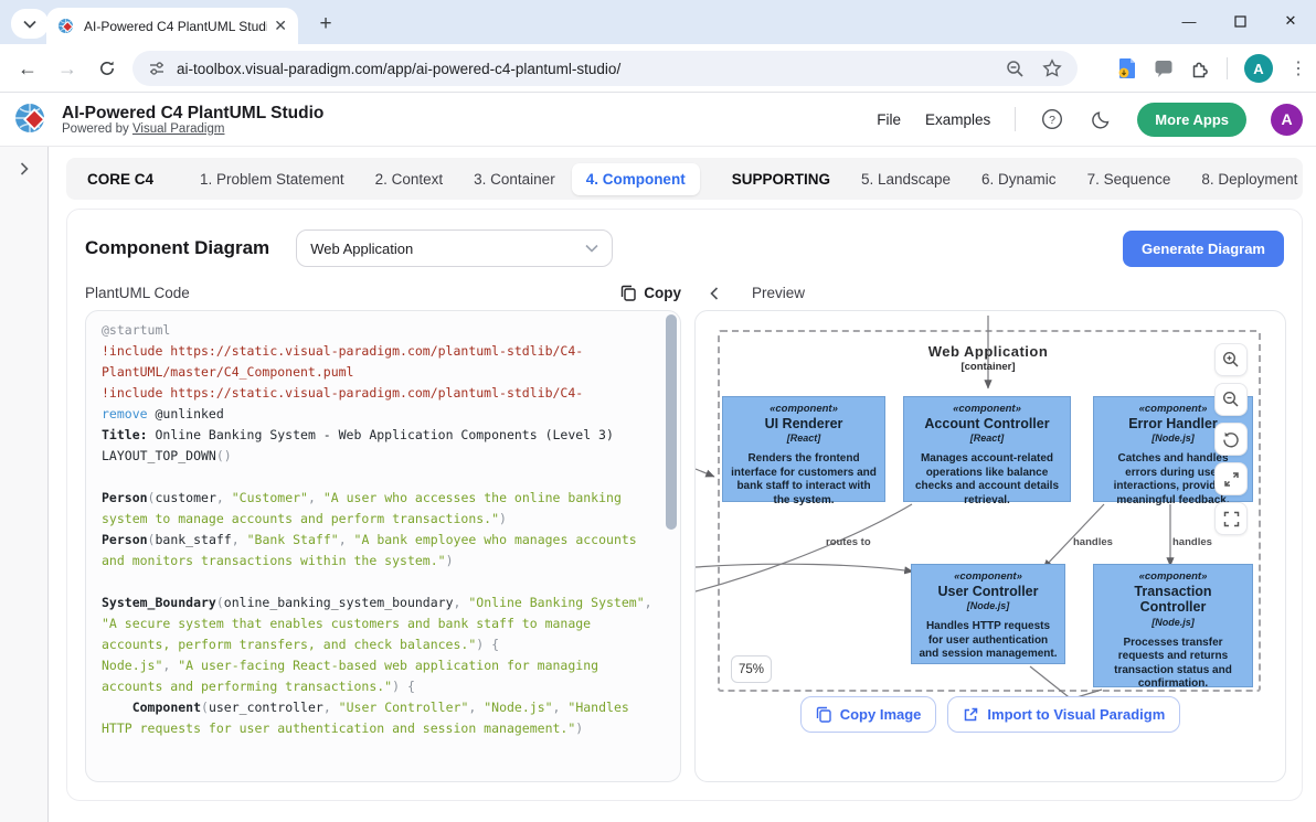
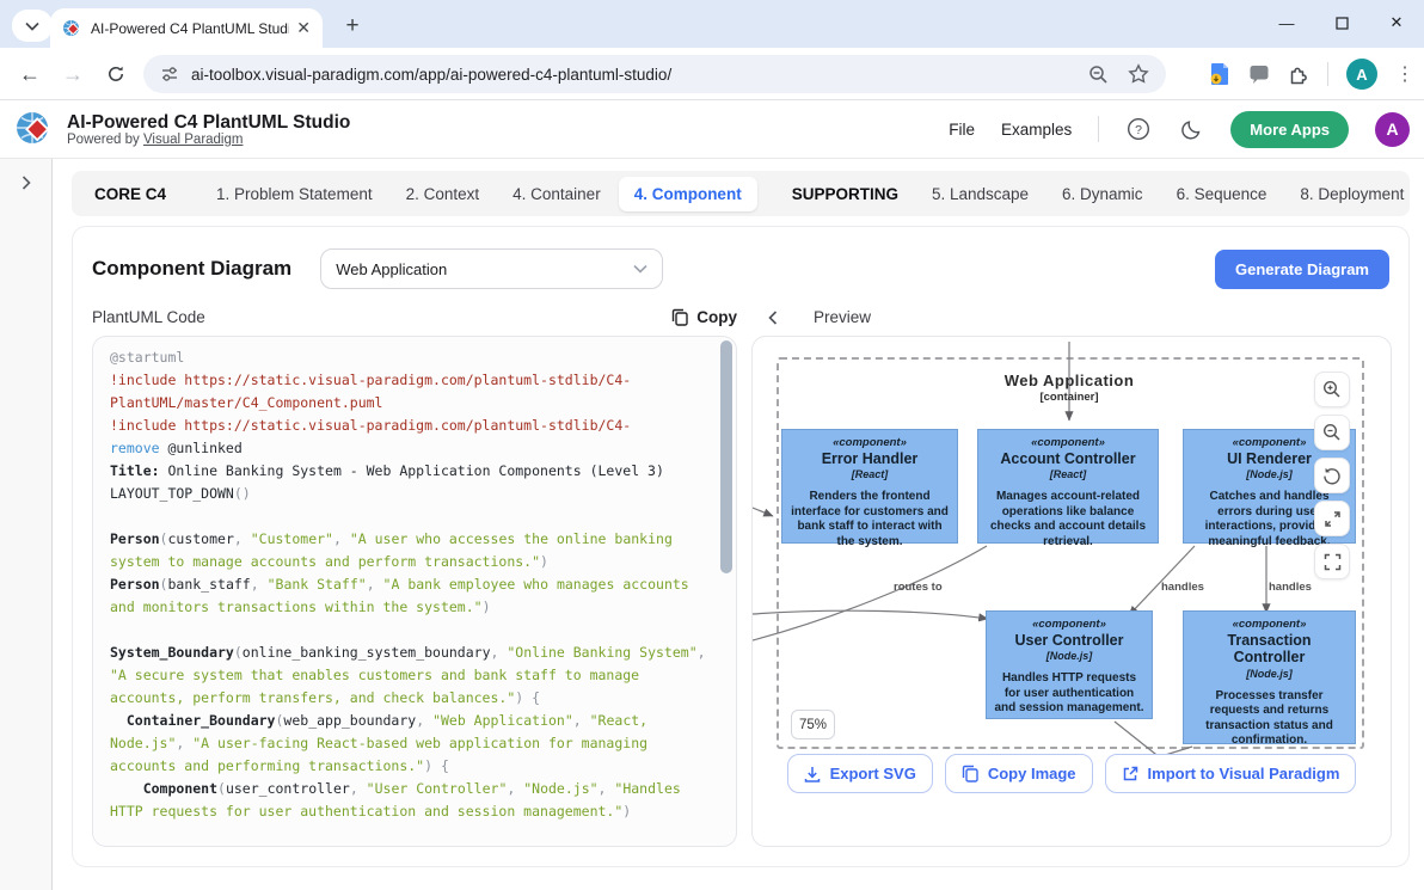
  AI-Powered C4 PlantUML Stud
  ✕
  +
  —
  ✕
  ←
  →
  ai-toolbox.visual-paradigm.com/app/ai-powered-c4-plantuml-studio/
  A
  ⋮
  AI-Powered C4 PlantUML Studio
  Powered by Visual Paradigm
  File
  Examples
  ?
  More Apps
  A
  CORE C4
  1. Problem Statement
  2. Context
- 3. Container
+ 4. Container
  4. Component
  SUPPORTING
  5. Landscape
  6. Dynamic
- 7. Sequence
+ 6. Sequence
  8. Deployment
  Component Diagram
  Web Application
  Generate Diagram
  PlantUML Code
  Copy
  Preview
  @startuml
  !include https://static.visual-paradigm.com/plantuml-stdlib/C4-
  PlantUML/master/C4_Component.puml
  !include https://static.visual-paradigm.com/plantuml-stdlib/C4-
  remove @unlinked
  Title: Online Banking System - Web Application Components (Level 3)
  LAYOUT_TOP_DOWN()
  Person(customer, "Customer", "A user who accesses the online banking
  system to manage accounts and perform transactions.")
  Person(bank_staff, "Bank Staff", "A bank employee who manages accounts
  and monitors transactions within the system.")
  System_Boundary(online_banking_system_boundary, "Online Banking System",
  "A secure system that enables customers and bank staff to manage
  accounts, perform transfers, and check balances.") {
+ Container_Boundary(web_app_boundary, "Web Application", "React,
  Node.js", "A user-facing React-based web application for managing
  accounts and performing transactions.") {
  Component(user_controller, "User Controller", "Node.js", "Handles
  HTTP requests for user authentication and session management.")
  Web Application
  [container]
  routes to
  handles
  handles
  «component»
- UI Renderer
+ Error Handler
  [React]
  Renders the frontend interface for customers and bank staff to interact with the system.
  «component»
  Account Controller
  [React]
  Manages account-related operations like balance checks and account details retrieval.
  «component»
- Error Handler
+ UI Renderer
  [Node.js]
  Catches and handles errors during us interactions, provid meaningful feedback.
  «component»
  User Controller
  [Node.js]
  Handles HTTP requests for user authentication and session management.
  «component»
  Transaction Controller
  [Node.js]
  Processes transfer requests and returns transaction status and confirmation.
  75%
+ Export SVG
  Copy Image
  Import to Visual Paradigm
